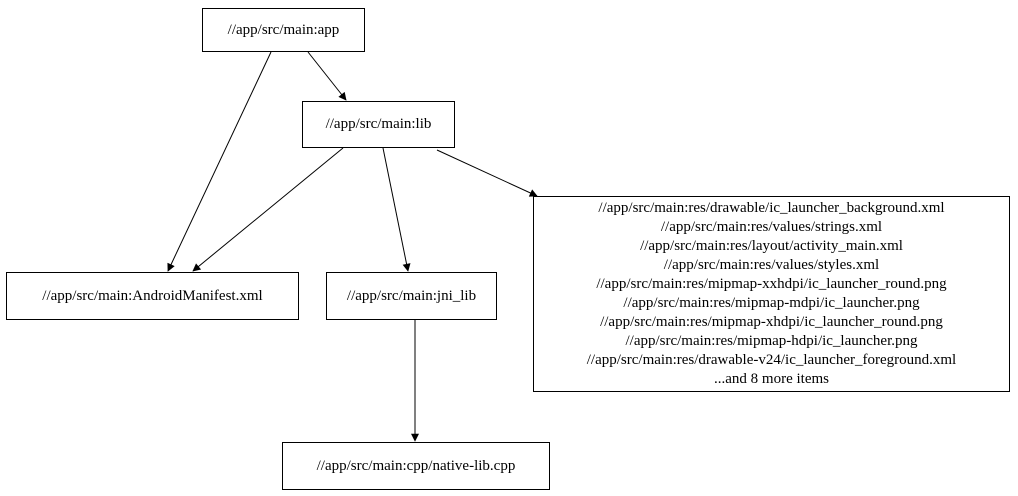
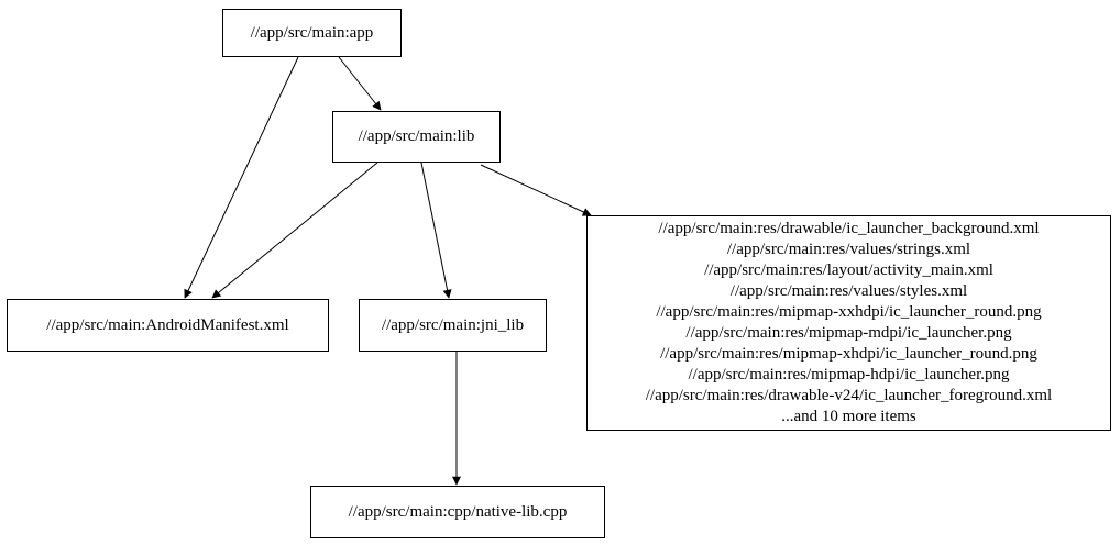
  //app/src/main:app
  //app/src/main:lib
  //app/src/main:AndroidManifest.xml
  //app/src/main:jni_lib
  //app/src/main:res/drawable/ic_launcher_background.xml
  //app/src/main:res/values/strings.xml
  //app/src/main:res/layout/activity_main.xml
  //app/src/main:res/values/styles.xml
  //app/src/main:res/mipmap-xxhdpi/ic_launcher_round.png
  //app/src/main:res/mipmap-mdpi/ic_launcher.png
  //app/src/main:res/mipmap-xhdpi/ic_launcher_round.png
  //app/src/main:res/mipmap-hdpi/ic_launcher.png
  //app/src/main:res/drawable-v24/ic_launcher_foreground.xml
- ...and 8 more items
+ ...and 10 more items
  //app/src/main:cpp/native-lib.cpp
